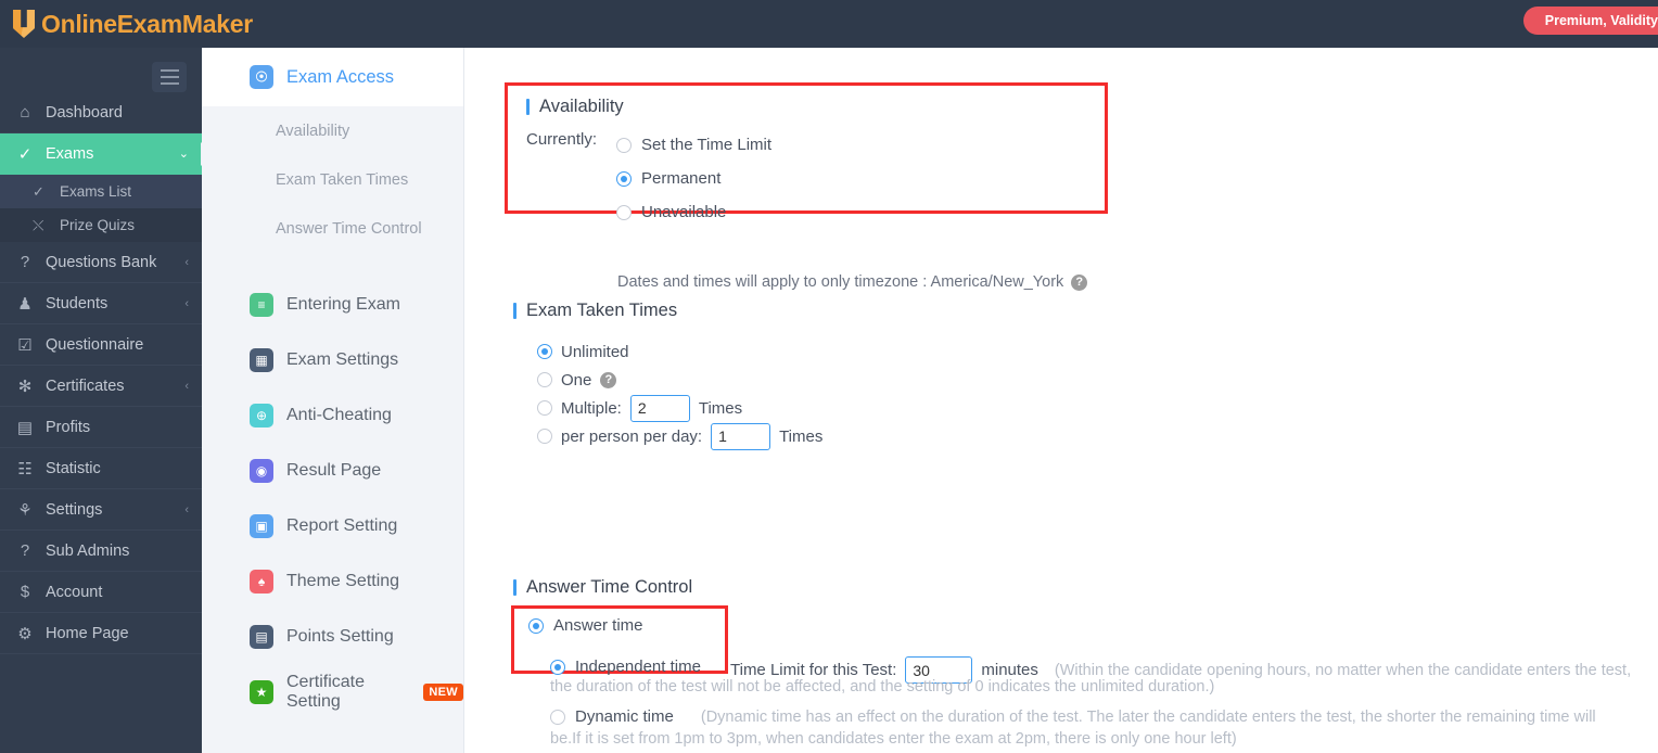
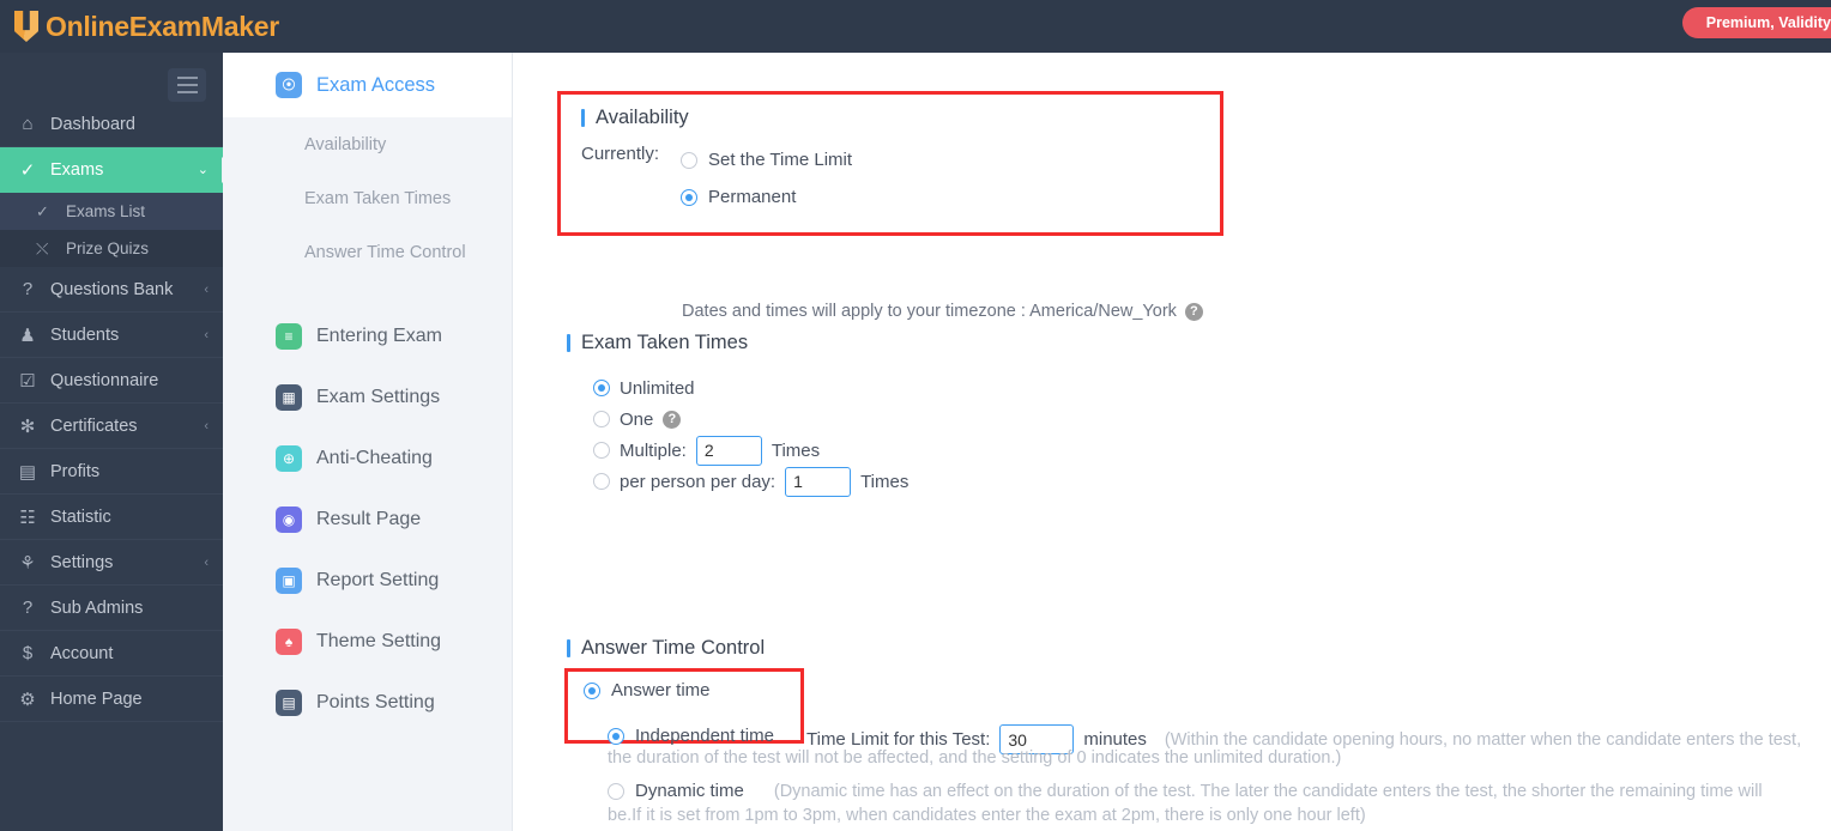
  OnlineExamMaker
  Premium, Validity
  ⌂
  Dashboard
  ✓
  Exams
  ⌄
  ✓
  Exams List
  ⤬
  Prize Quizs
  ?
  Questions Bank
  ‹
  ♟
  Students
  ‹
  ☑
  Questionnaire
  ✻
  Certificates
  ‹
  ▤
  Profits
  ☷
  Statistic
  ⚘
  Settings
  ‹
  ?
  Sub Admins
  $
  Account
  ⚙
  Home Page
  ⦿
  Exam Access
  Availability
  Exam Taken Times
  Answer Time Control
  ≡
  Entering Exam
  ▦
  Exam Settings
  ⊕
  Anti-Cheating
  ◉
  Result Page
  ▣
  Report Setting
  ♠
  Theme Setting
  ▤
  Points Setting
- ★
- Certificate Setting
- NEW
  Availability
  Currently:
  Set the Time Limit
  Permanent
- Unavailable
- Dates and times will apply to only timezone : America/New_York
+ Dates and times will apply to your timezone : America/New_York
  ?
  Exam Taken Times
  Unlimited
  One
  ?
  Multiple:
  2
  Times
  per person per day:
  1
  Times
  Answer Time Control
  Answer time
  Independent time
  Time Limit for this Test:
  30
  minutes
  (Within the candidate opening hours, no matter when the candidate enters the test,
  the duration of the test will not be affected, and the setting of 0 indicates the unlimited duration.)
  Dynamic time
  (Dynamic time has an effect on the duration of the test. The later the candidate enters the test, the shorter the remaining time will
  be.If it is set from 1pm to 3pm, when candidates enter the exam at 2pm, there is only one hour left)
